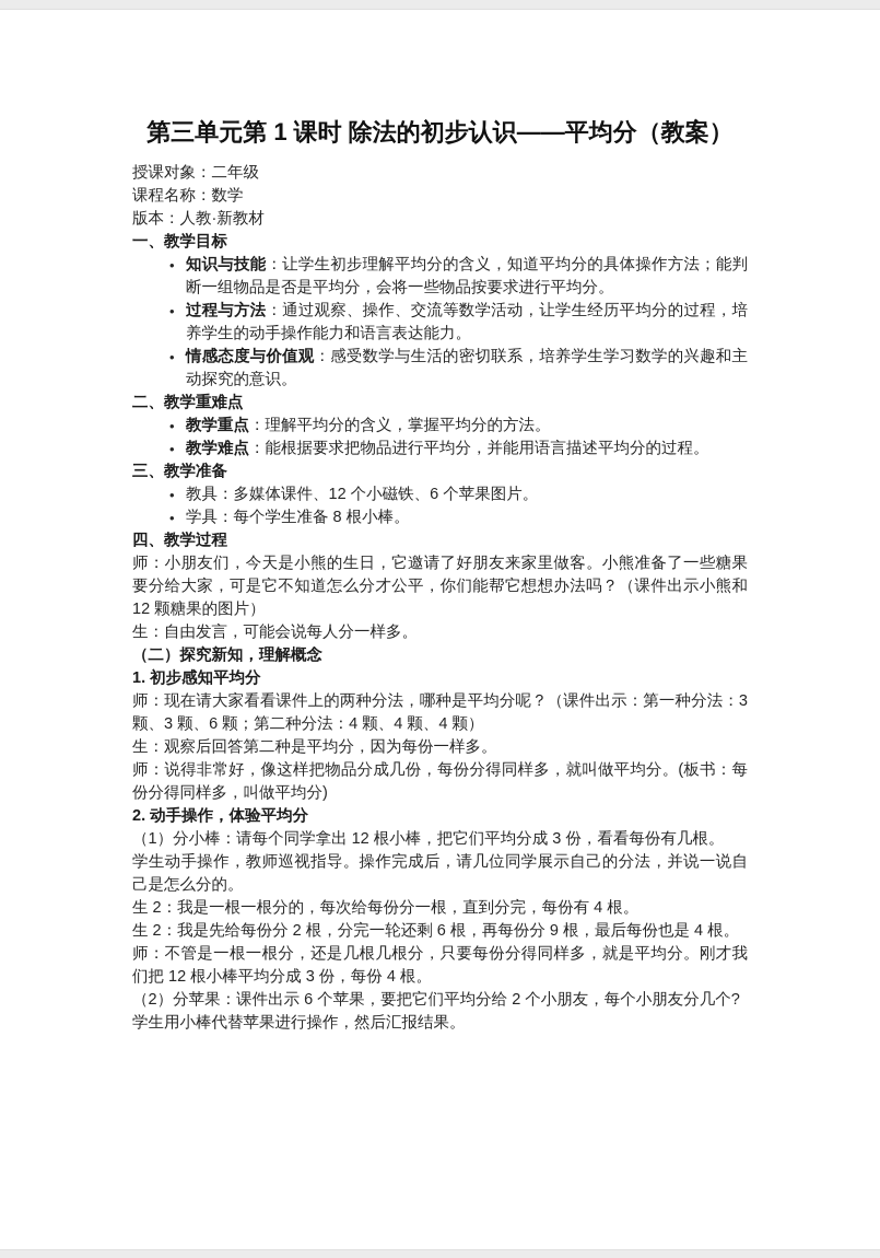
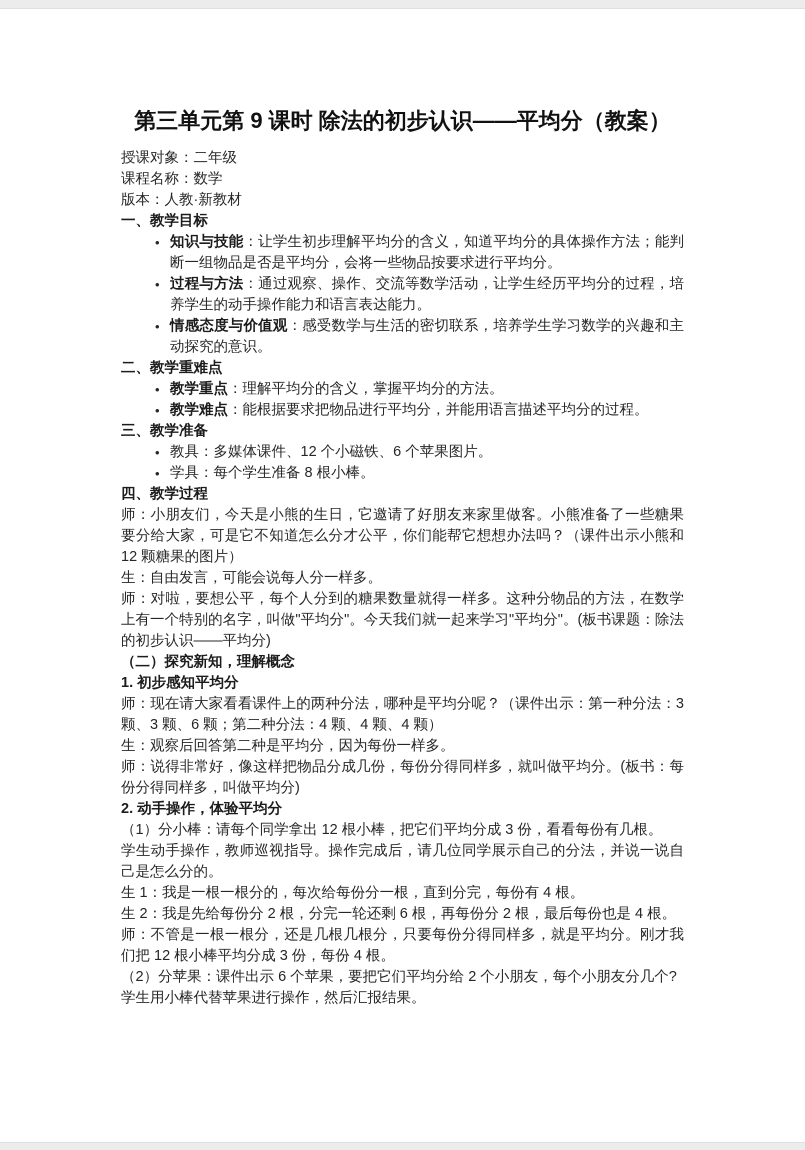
- 第三单元第 1 课时 除法的初步认识——平均分（教案）
+ 第三单元第 9 课时 除法的初步认识——平均分（教案）
  授课对象：二年级
  课程名称：数学
  版本：人教·新教材
  一、教学目标
  •
  知识与技能：让学生初步理解平均分的含义，知道平均分的具体操作方法；能判断一组物品是否是平均分，会将一些物品按要求进行平均分。
  •
  过程与方法：通过观察、操作、交流等数学活动，让学生经历平均分的过程，培养学生的动手操作能力和语言表达能力。
  •
  情感态度与价值观：感受数学与生活的密切联系，培养学生学习数学的兴趣和主动探究的意识。
  二、教学重难点
  •
  教学重点：理解平均分的含义，掌握平均分的方法。
  •
  教学难点：能根据要求把物品进行平均分，并能用语言描述平均分的过程。
  三、教学准备
  •
  教具：多媒体课件、12 个小磁铁、6 个苹果图片。
  •
  学具：每个学生准备 8 根小棒。
  四、教学过程
  师：小朋友们，今天是小熊的生日，它邀请了好朋友来家里做客。小熊准备了一些糖果要分给大家，可是它不知道怎么分才公平，你们能帮它想想办法吗？（课件出示小熊和 12 颗糖果的图片）
  生：自由发言，可能会说每人分一样多。
+ 师：对啦，要想公平，每个人分到的糖果数量就得一样多。这种分物品的方法，在数学上有一个特别的名字，叫做"平均分"。今天我们就一起来学习"平均分"。(板书课题：除法的初步认识——平均分)
  （二）探究新知，理解概念
  1. 初步感知平均分
  师：现在请大家看看课件上的两种分法，哪种是平均分呢？（课件出示：第一种分法：3 颗、3 颗、6 颗；第二种分法：4 颗、4 颗、4 颗）
  生：观察后回答第二种是平均分，因为每份一样多。
  师：说得非常好，像这样把物品分成几份，每份分得同样多，就叫做平均分。(板书：每份分得同样多，叫做平均分)
  2. 动手操作，体验平均分
  （1）分小棒：请每个同学拿出 12 根小棒，把它们平均分成 3 份，看看每份有几根。
  学生动手操作，教师巡视指导。操作完成后，请几位同学展示自己的分法，并说一说自己是怎么分的。
- 生 2：我是一根一根分的，每次给每份分一根，直到分完，每份有 4 根。
+ 生 1：我是一根一根分的，每次给每份分一根，直到分完，每份有 4 根。
- 生 2：我是先给每份分 2 根，分完一轮还剩 6 根，再每份分 9 根，最后每份也是 4 根。
+ 生 2：我是先给每份分 2 根，分完一轮还剩 6 根，再每份分 2 根，最后每份也是 4 根。
  师：不管是一根一根分，还是几根几根分，只要每份分得同样多，就是平均分。刚才我们把 12 根小棒平均分成 3 份，每份 4 根。
  （2）分苹果：课件出示 6 个苹果，要把它们平均分给 2 个小朋友，每个小朋友分几个?
  学生用小棒代替苹果进行操作，然后汇报结果。
